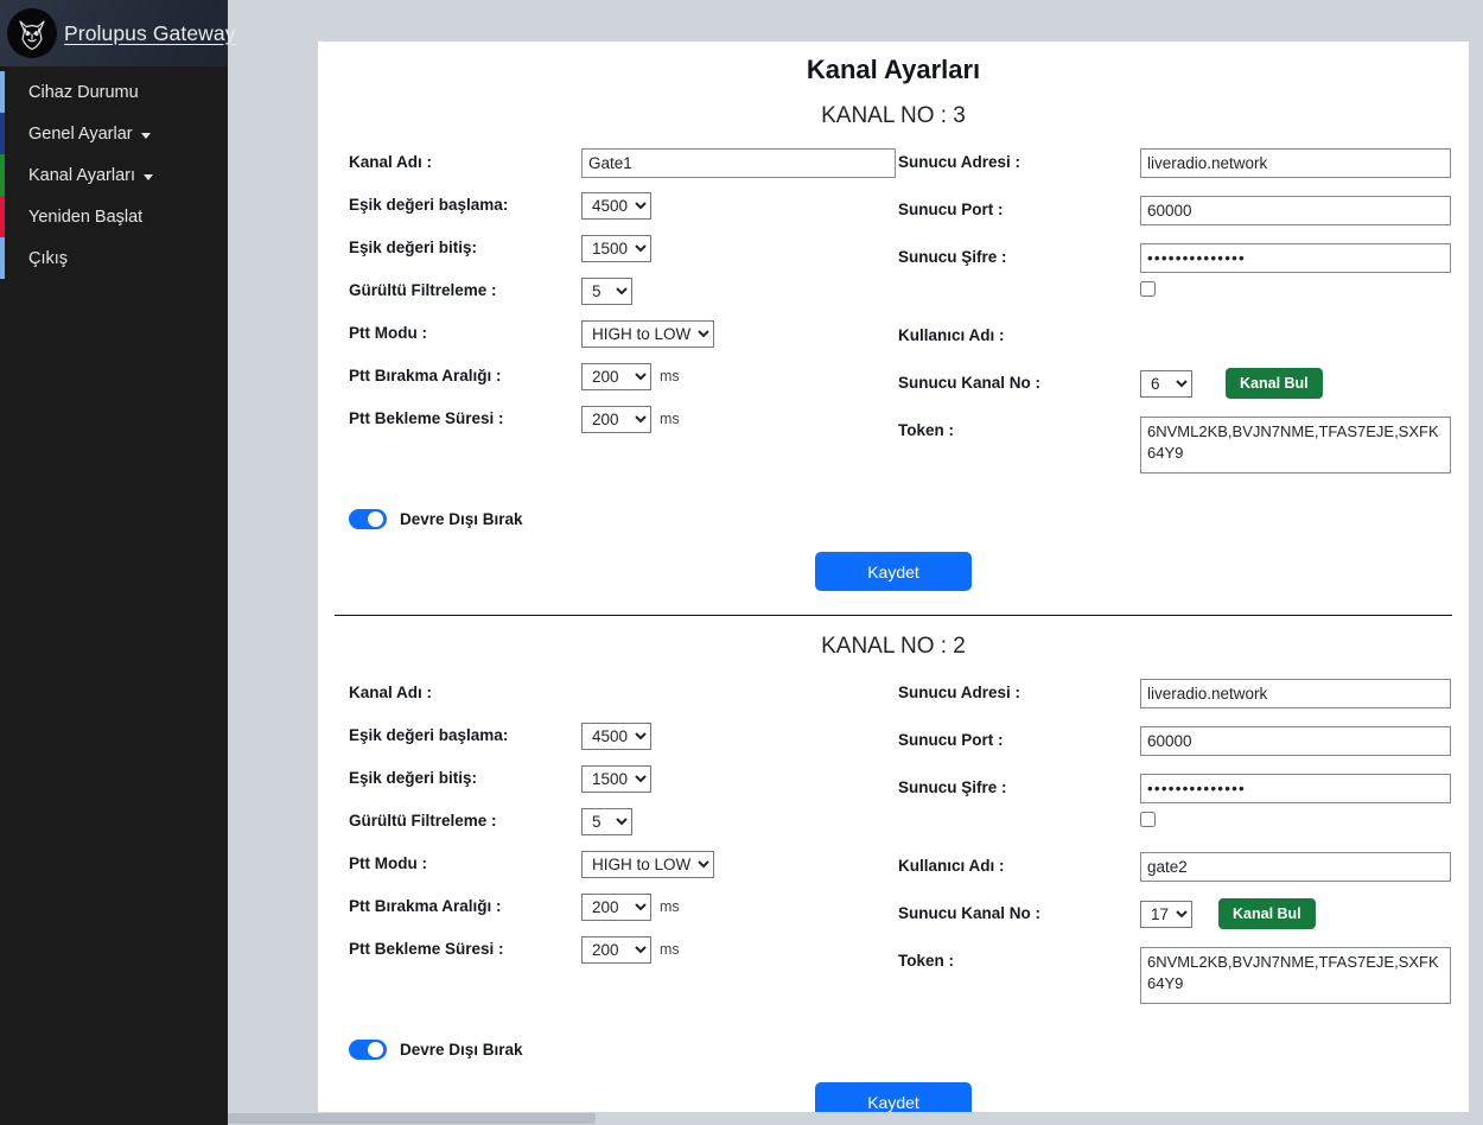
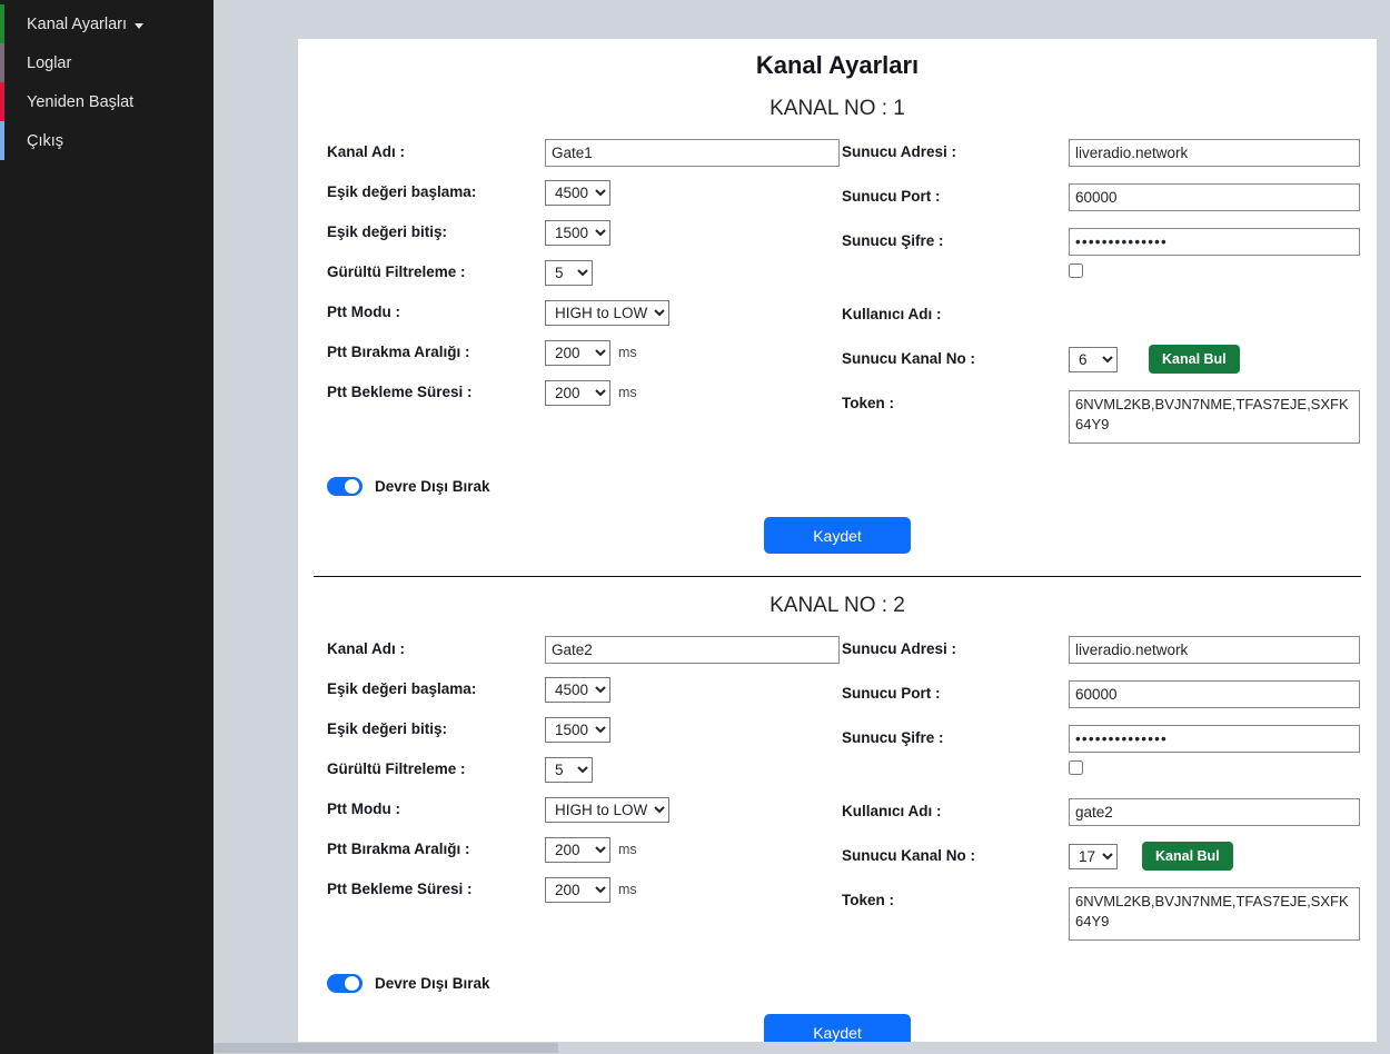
- Prolupus Gateway
- Cihaz Durumu
- Genel Ayarlar
  Kanal Ayarları
+ Loglar
  Yeniden Başlat
  Çıkış
  Kanal Ayarları
- KANAL NO : 3
+ KANAL NO : 1
  Kanal Adı :
  Gate1
  Eşik değeri başlama:
  4500
  Eşik değeri bitiş:
  1500
  Gürültü Filtreleme :
  5
  Ptt Modu :
  HIGH to LOW
  Ptt Bırakma Aralığı :
  200
  ms
  Ptt Bekleme Süresi :
  200
  ms
  Sunucu Adresi :
  liveradio.network
  Sunucu Port :
  60000
  Sunucu Şifre :
  ••••••••••••••
  Kullanıcı Adı :
  Sunucu Kanal No :
  6
  Kanal Bul
  Token :
  Devre Dışı Bırak
  Kaydet
  KANAL NO : 2
  Kanal Adı :
+ Gate2
  Eşik değeri başlama:
  4500
  Eşik değeri bitiş:
  1500
  Gürültü Filtreleme :
  5
  Ptt Modu :
  HIGH to LOW
  Ptt Bırakma Aralığı :
  200
  ms
  Ptt Bekleme Süresi :
  200
  ms
  Sunucu Adresi :
  liveradio.network
  Sunucu Port :
  60000
  Sunucu Şifre :
  ••••••••••••••
  Kullanıcı Adı :
  gate2
  Sunucu Kanal No :
  17
  Kanal Bul
  Token :
  Devre Dışı Bırak
  Kaydet
